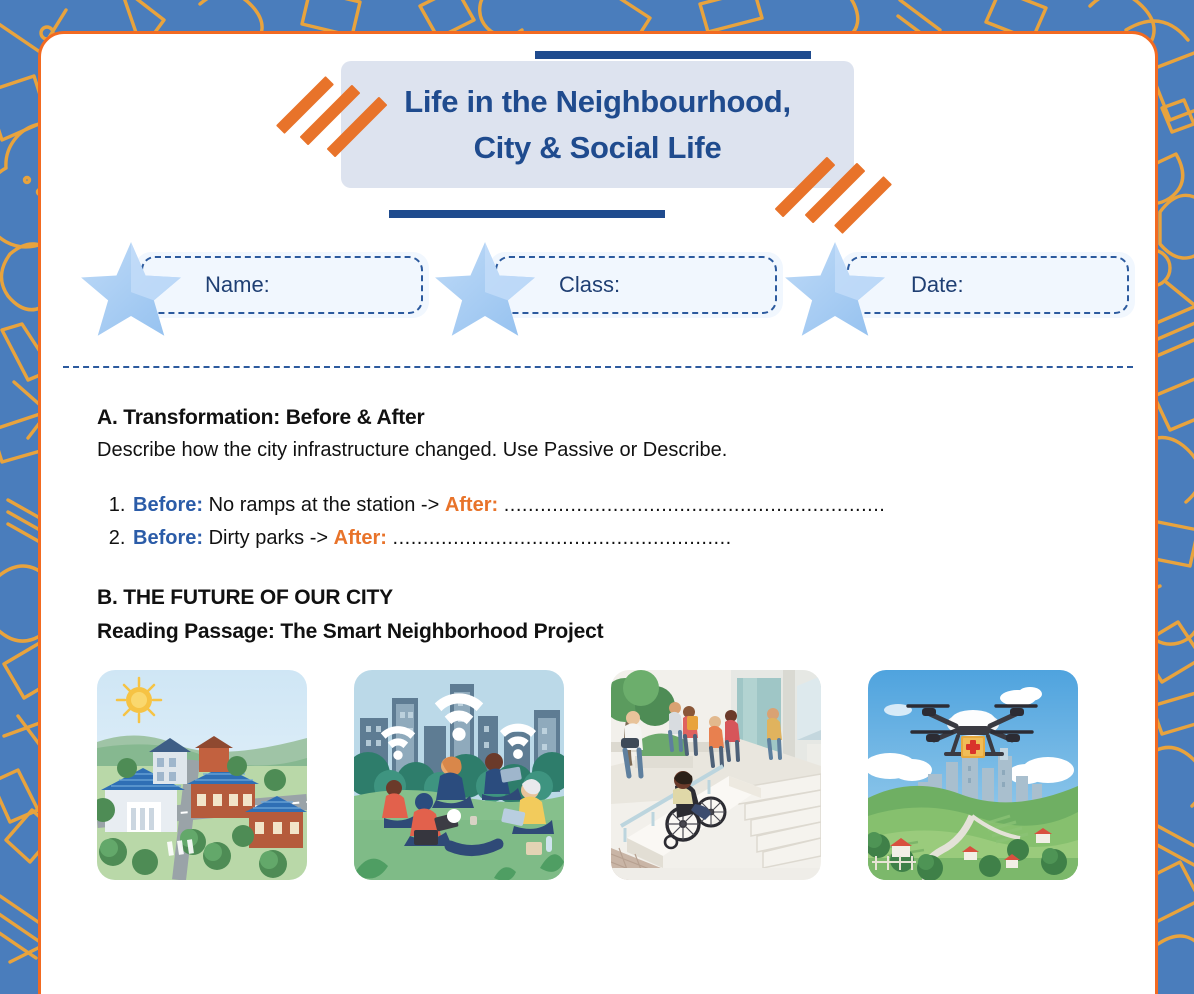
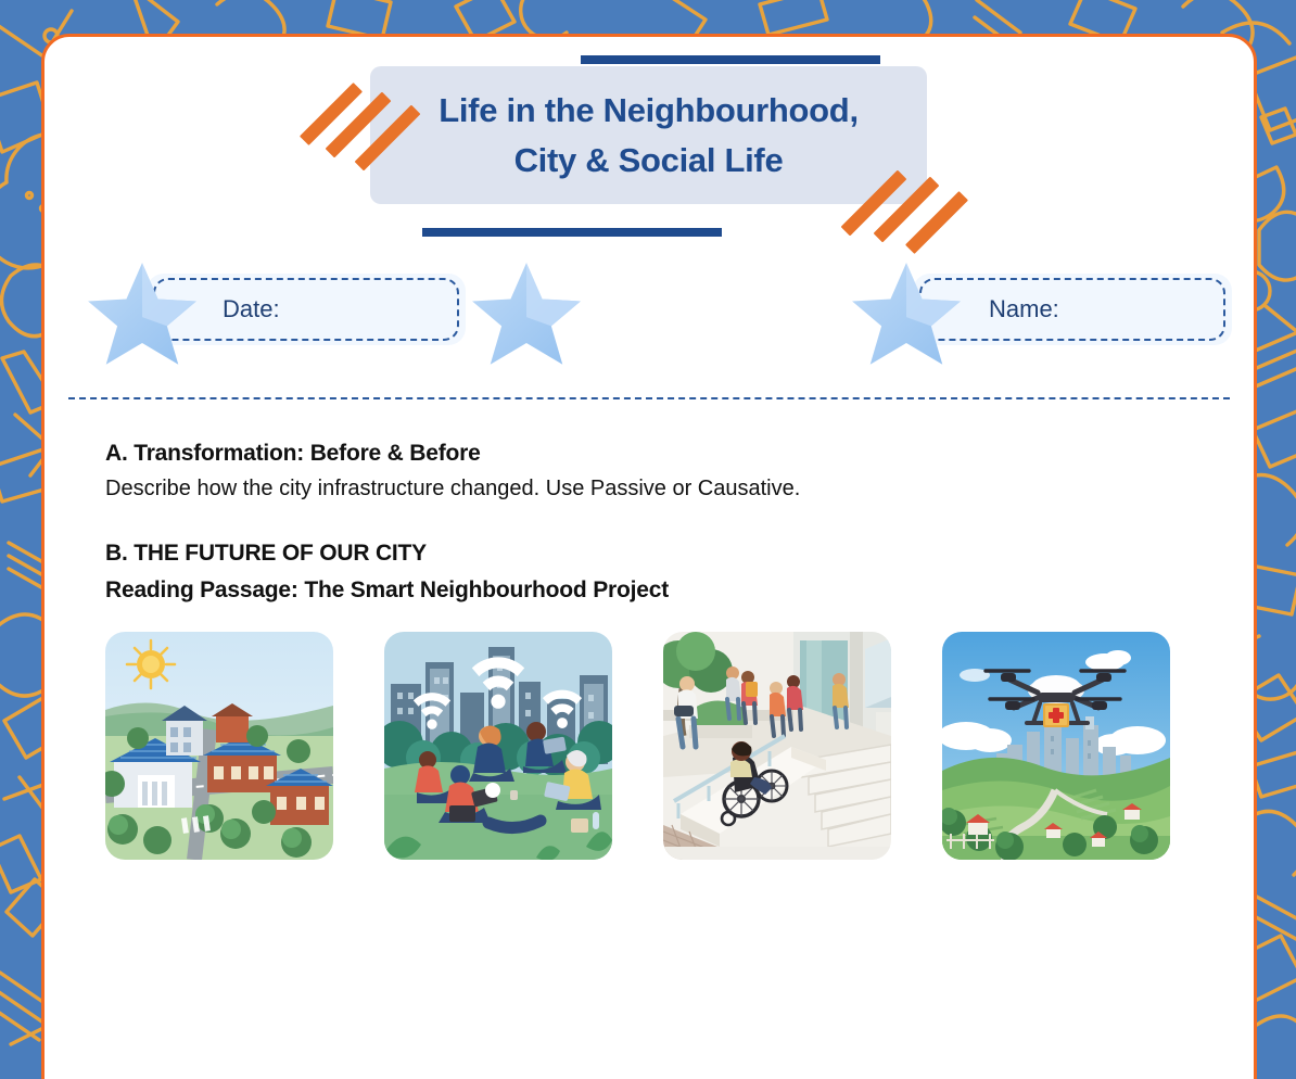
  Life in the Neighbourhood,
  City & Social Life
- Name:
+ Date:
- Class:
- Date:
+ Name:
- A. Transformation: Before & After
+ A. Transformation: Before & Before
- Describe how the city infrastructure changed. Use Passive or Describe.
+ Describe how the city infrastructure changed. Use Passive or Causative.
- Before: No ramps at the station -> After: ...............................................................
- Before: Dirty parks -> After: ........................................................
  B. THE FUTURE OF OUR CITY
- Reading Passage: The Smart Neighborhood Project
+ Reading Passage: The Smart Neighbourhood Project
